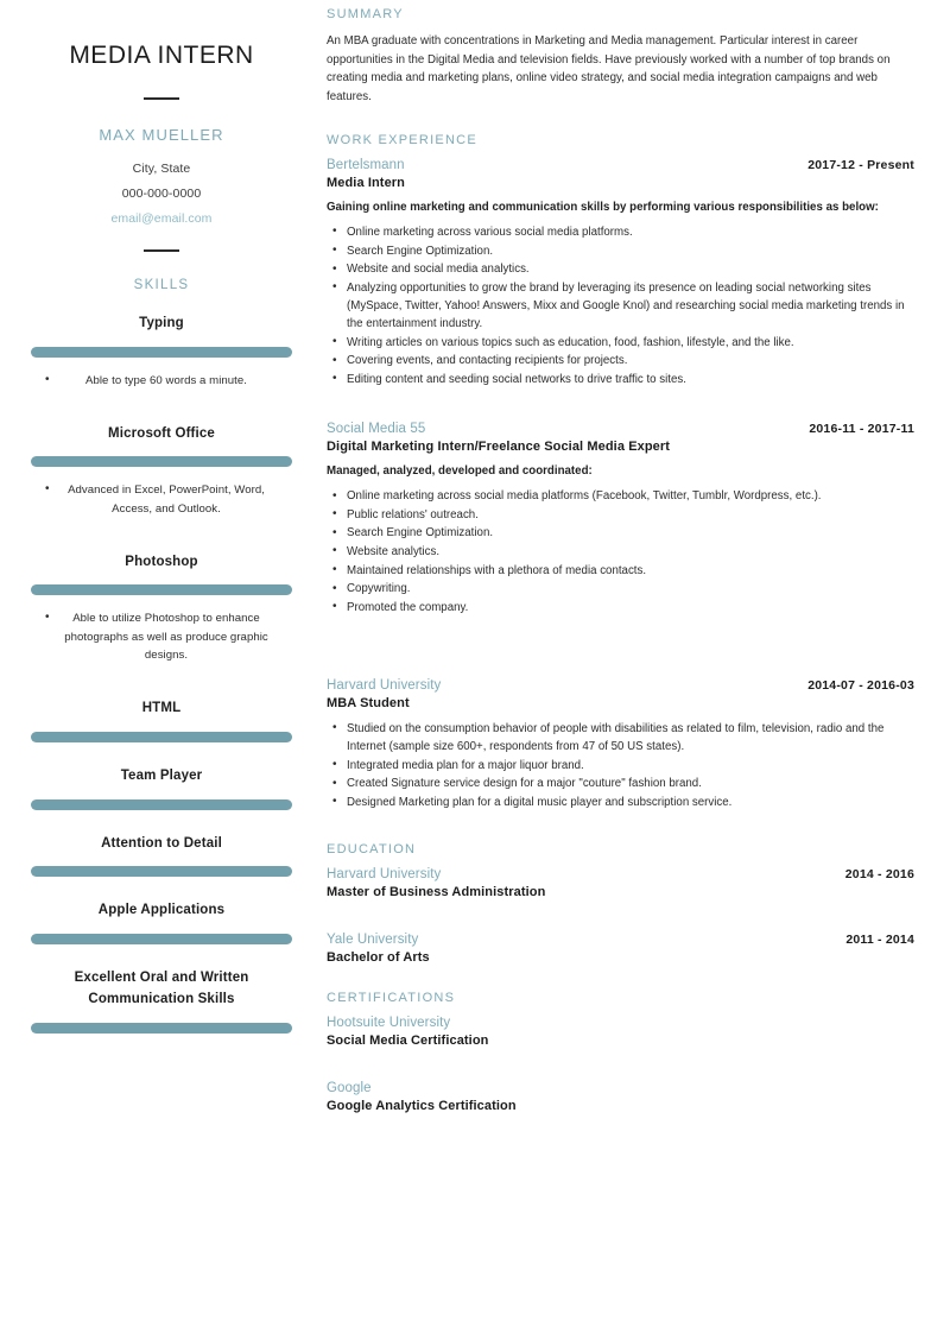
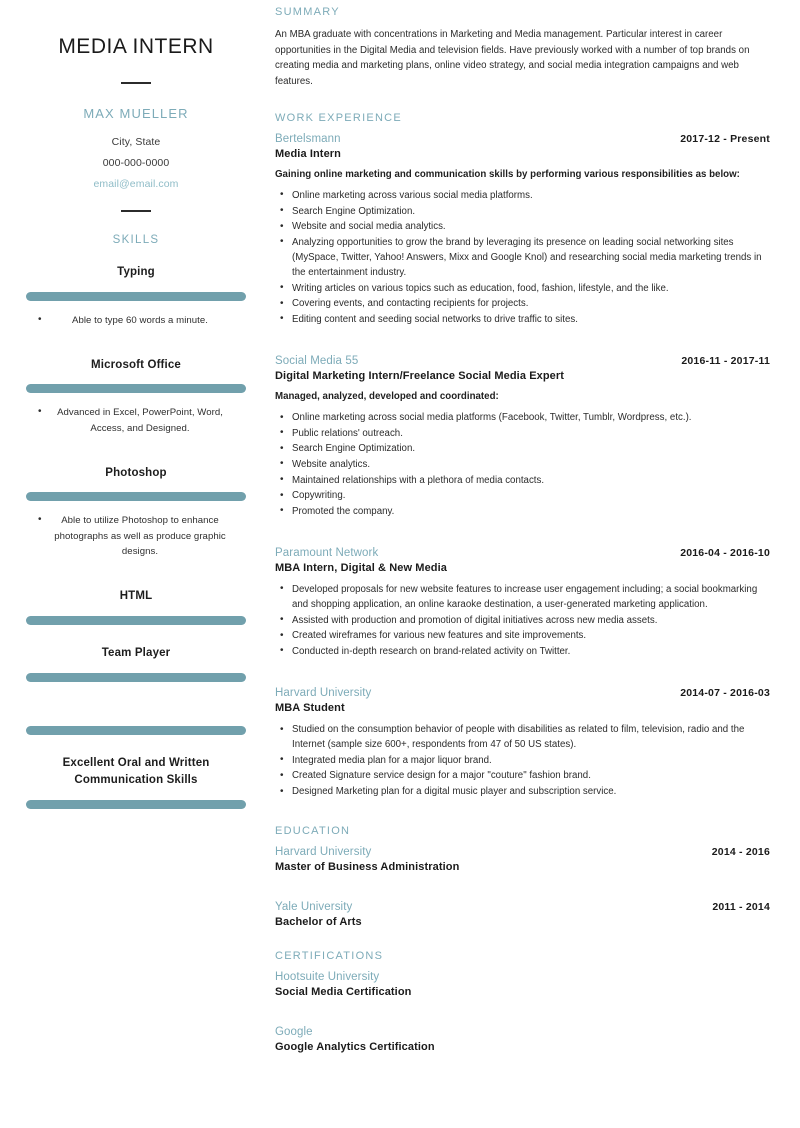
  MEDIA INTERN
  MAX MUELLER
  City, State
  000-000-0000
  email@email.com
  SKILLS
  Typing
  Able to type 60 words a minute.
  Microsoft Office
- Advanced in Excel, PowerPoint, Word, Access, and Outlook.
+ Advanced in Excel, PowerPoint, Word, Access, and Designed.
  Photoshop
  Able to utilize Photoshop to enhance photographs as well as produce graphic designs.
  HTML
  Team Player
- Attention to Detail
- Apple Applications
  Excellent Oral and Written Communication Skills
  SUMMARY
  An MBA graduate with concentrations in Marketing and Media management. Particular interest in career opportunities in the Digital Media and television fields. Have previously worked with a number of top brands on creating media and marketing plans, online video strategy, and social media integration campaigns and web features.
  WORK EXPERIENCE
  Bertelsmann
  2017-12 - Present
  Media Intern
  Gaining online marketing and communication skills by performing various responsibilities as below:
  Online marketing across various social media platforms.
  Search Engine Optimization.
  Website and social media analytics.
  Analyzing opportunities to grow the brand by leveraging its presence on leading social networking sites (MySpace, Twitter, Yahoo! Answers, Mixx and Google Knol) and researching social media marketing trends in the entertainment industry.
  Writing articles on various topics such as education, food, fashion, lifestyle, and the like.
  Covering events, and contacting recipients for projects.
  Editing content and seeding social networks to drive traffic to sites.
  Social Media 55
  2016-11 - 2017-11
  Digital Marketing Intern/Freelance Social Media Expert
  Managed, analyzed, developed and coordinated:
  Online marketing across social media platforms (Facebook, Twitter, Tumblr, Wordpress, etc.).
  Public relations' outreach.
  Search Engine Optimization.
  Website analytics.
  Maintained relationships with a plethora of media contacts.
  Copywriting.
  Promoted the company.
+ Paramount Network
+ 2016-04 - 2016-10
+ MBA Intern, Digital & New Media
+ Developed proposals for new website features to increase user engagement including; a social bookmarking and shopping application, an online karaoke destination, a user-generated marketing application.
+ Assisted with production and promotion of digital initiatives across new media assets.
+ Created wireframes for various new features and site improvements.
+ Conducted in-depth research on brand-related activity on Twitter.
  Harvard University
  2014-07 - 2016-03
  MBA Student
  Studied on the consumption behavior of people with disabilities as related to film, television, radio and the Internet (sample size 600+, respondents from 47 of 50 US states).
  Integrated media plan for a major liquor brand.
  Created Signature service design for a major "couture" fashion brand.
  Designed Marketing plan for a digital music player and subscription service.
  EDUCATION
  Harvard University
  2014 - 2016
  Master of Business Administration
  Yale University
  2011 - 2014
  Bachelor of Arts
  CERTIFICATIONS
  Hootsuite University
  Social Media Certification
  Google
  Google Analytics Certification
